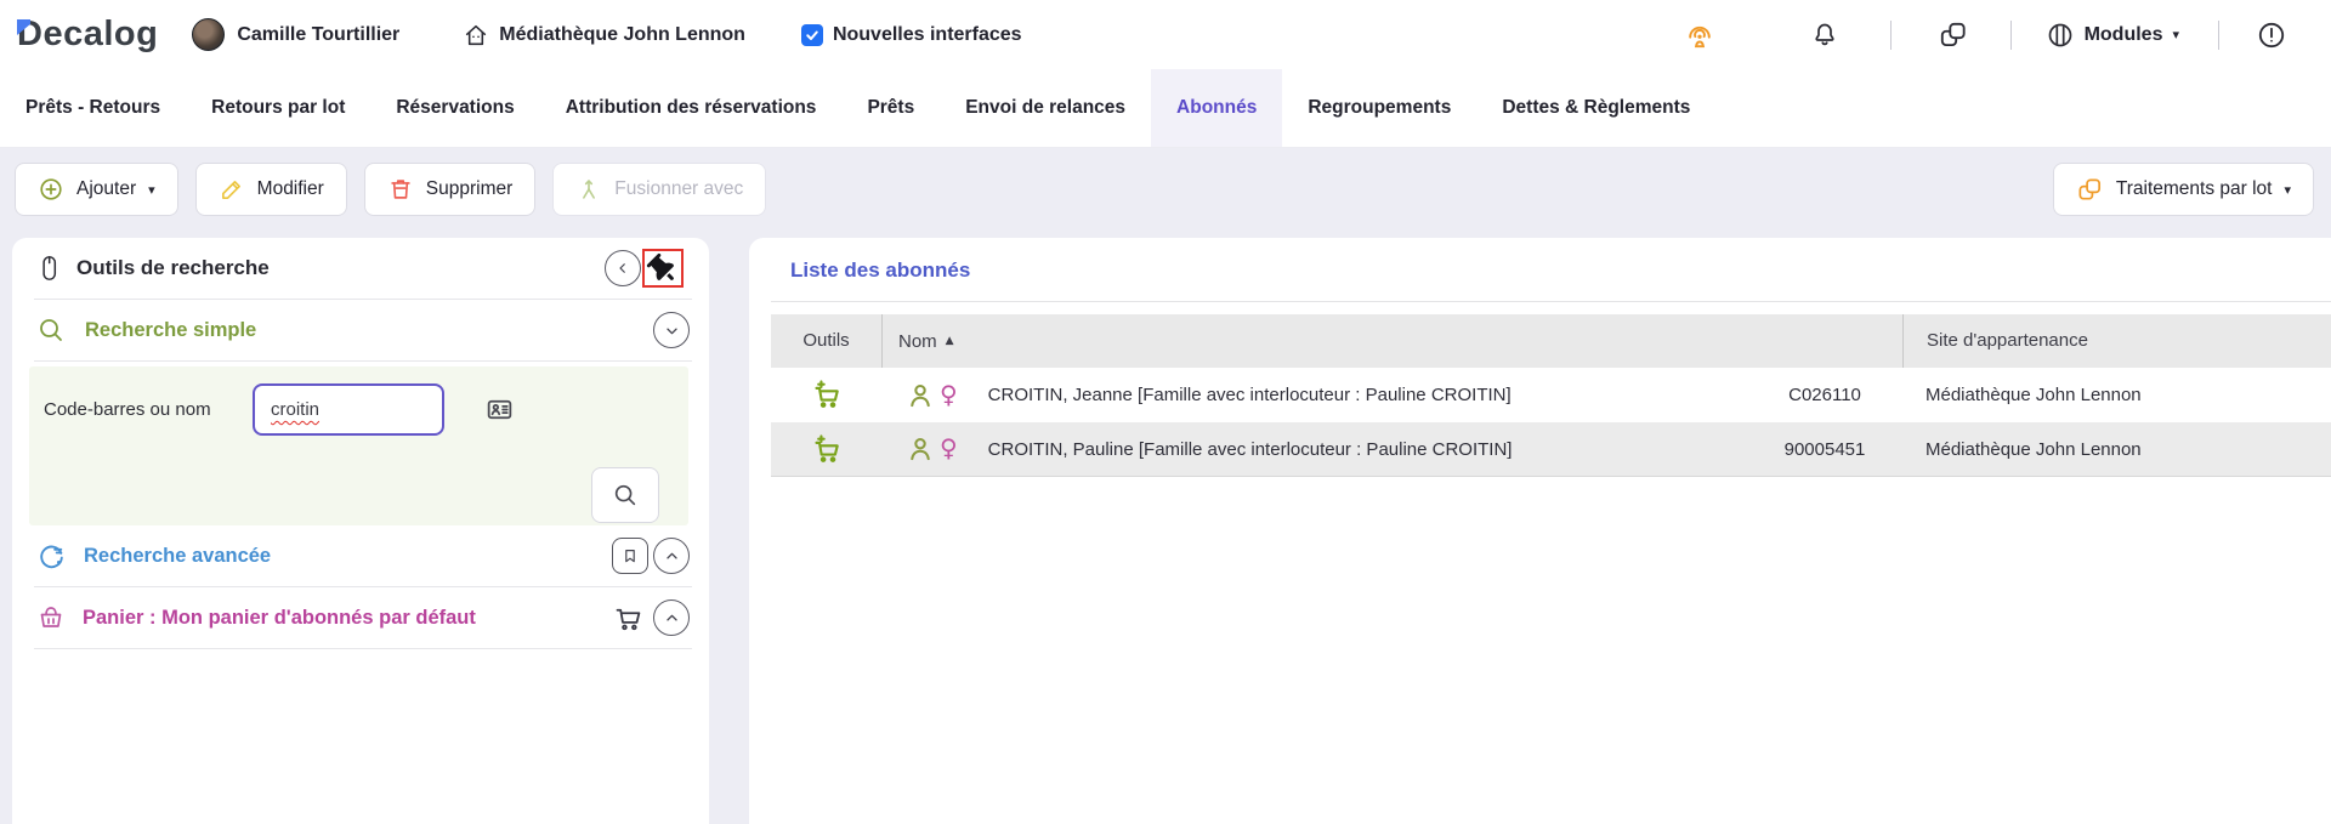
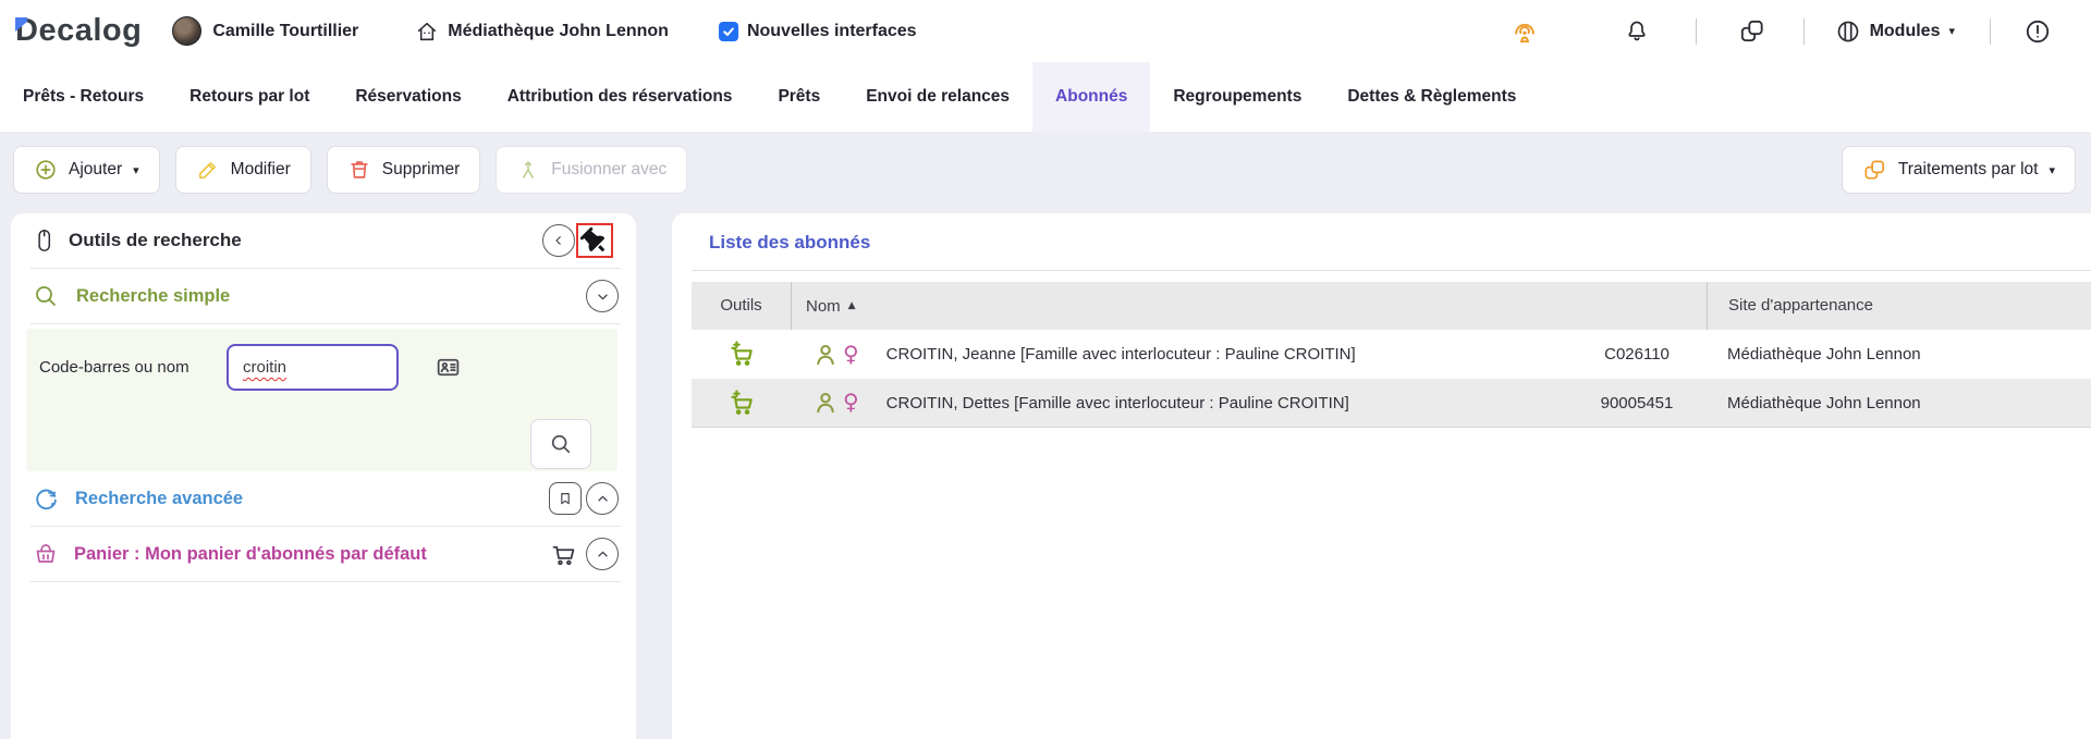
  Decalog
  Camille Tourtillier
  Médiathèque John Lennon
  Nouvelles interfaces
  Modules
  ▾
  Prêts - Retours
  Retours par lot
  Réservations
  Attribution des réservations
  Prêts
  Envoi de relances
  Abonnés
  Regroupements
  Dettes & Règlements
  Ajouter
  ▾
  Modifier
  Supprimer
  Fusionner avec
  Traitements par lot
  ▾
  Outils de recherche
  Recherche simple
  Code-barres ou nom
  croitin
  Recherche avancée
  Panier : Mon panier d'abonnés par défaut
  Liste des abonnés
  Outils
  Nom
  ▲
  Site d'appartenance
  ♀
  CROITIN, Jeanne [Famille avec interlocuteur : Pauline CROITIN]
  C026110
  Médiathèque John Lennon
  ♀
- CROITIN, Pauline [Famille avec interlocuteur : Pauline CROITIN]
+ CROITIN, Dettes [Famille avec interlocuteur : Pauline CROITIN]
  90005451
  Médiathèque John Lennon
